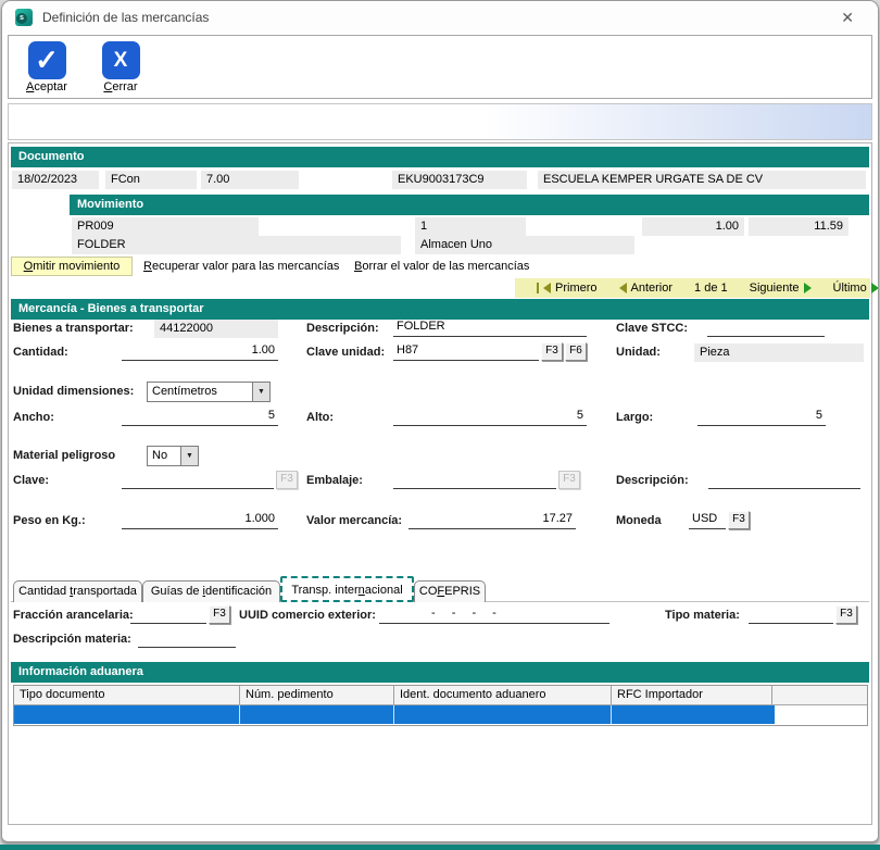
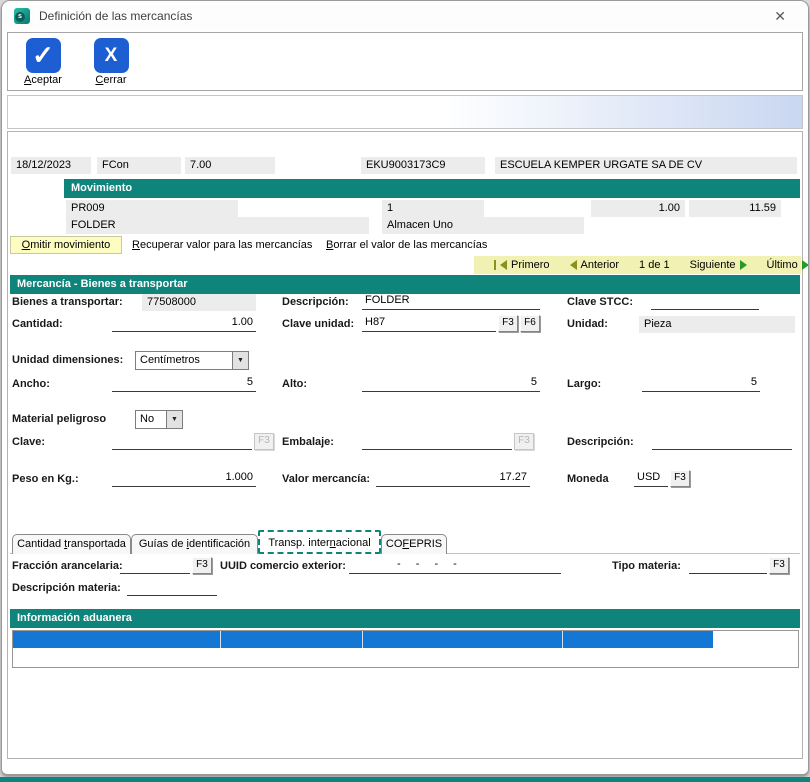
  Definición de las mercancías
  ✕
  ✓
  Aceptar
  X
  Cerrar
- Documento
- 18/02/2023
+ 18/12/2023
  FCon
  7.00
  EKU9003173C9
  ESCUELA KEMPER URGATE SA DE CV
  Movimiento
  PR009
  1
  1.00
  11.59
  FOLDER
  Almacen Uno
  Omitir movimiento
  Recuperar valor para las mercancías
  Borrar el valor de las mercancías
  Primero
  Anterior
  1 de 1
  Siguiente
  Último
  Mercancía - Bienes a transportar
  Bienes a transportar:
- 44122000
+ 77508000
  Descripción:
  FOLDER
  Clave STCC:
  Cantidad:
  1.00
  Clave unidad:
  H87
  F3
  F6
  Unidad:
  Pieza
  Unidad dimensiones:
  Centímetros
  Ancho:
  5
  Alto:
  5
  Largo:
  5
  Material peligroso
  No
  Clave:
  F3
  Embalaje:
  F3
  Descripción:
  Peso en Kg.:
  1.000
  Valor mercancía:
  17.27
  Moneda
  USD
  F3
  Cantidad transportada
  Guías de identificación
  Transp. internacional
  COFEPRIS
  Fracción arancelaria:
  F3
  UUID comercio exterior:
  - - - -
  Tipo materia:
  F3
  Descripción materia:
  Información aduanera
- Tipo documento
- Núm. pedimento
- Ident. documento aduanero
- RFC Importador
